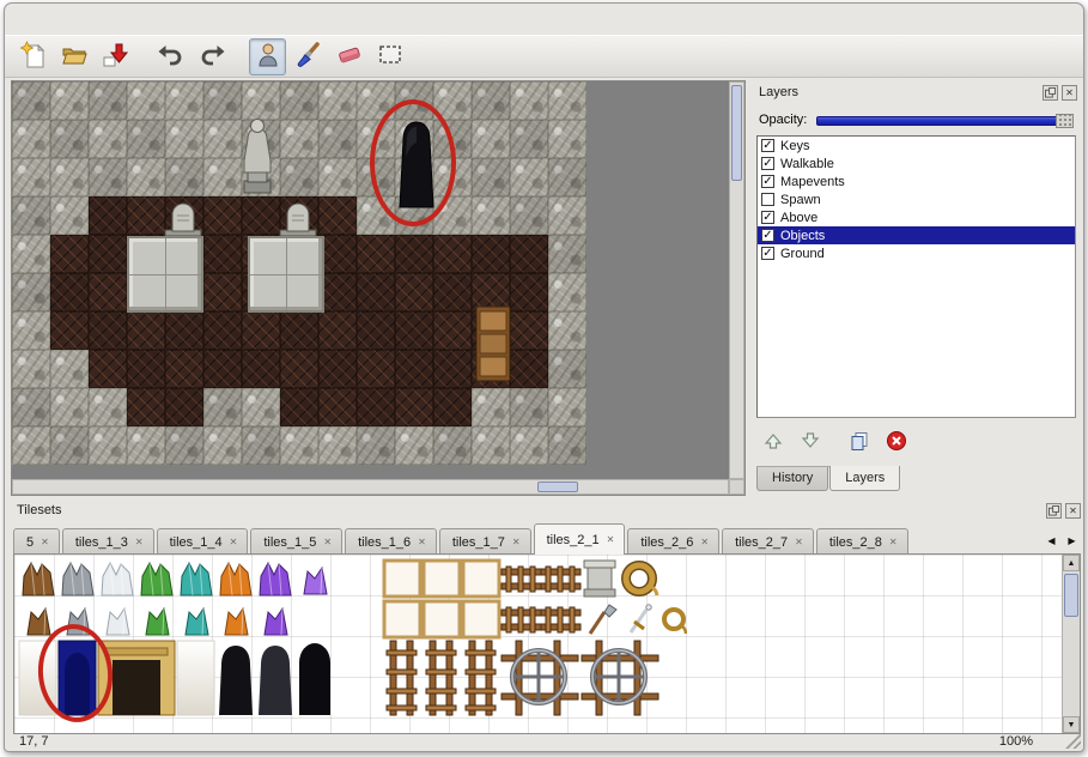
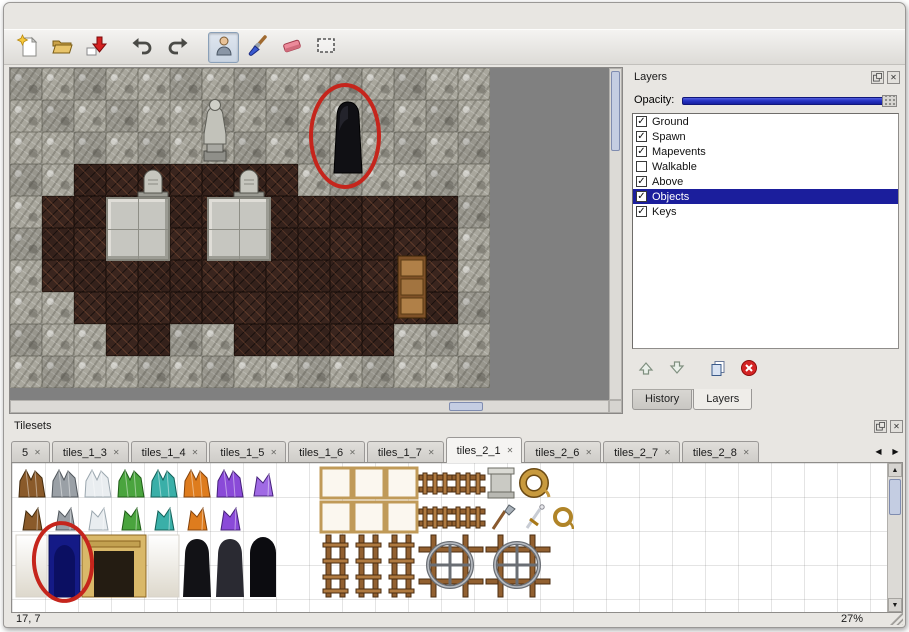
  Layers
  ✕
  Opacity:
  ✓
- Keys
+ Ground
  ✓
- Walkable
+ Spawn
  ✓
  Mapevents
- Spawn
+ Walkable
  ✓
  Above
  ✓
  Objects
  ✓
- Ground
+ Keys
  History
  Layers
  Tilesets
  ✕
  5
  ✕
  tiles_1_3
  ✕
  tiles_1_4
  ✕
  tiles_1_5
  ✕
  tiles_1_6
  ✕
  tiles_1_7
  ✕
  tiles_2_1
  ✕
  tiles_2_6
  ✕
  tiles_2_7
  ✕
  tiles_2_8
  ✕
  ◀
  ▶
  17, 7
- 100%
+ 27%
